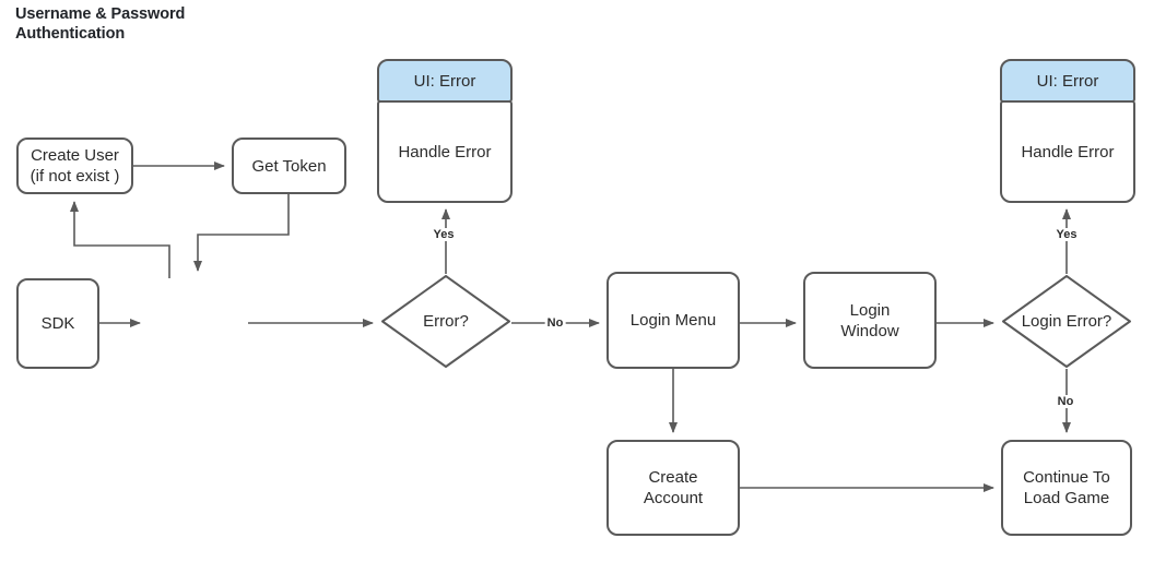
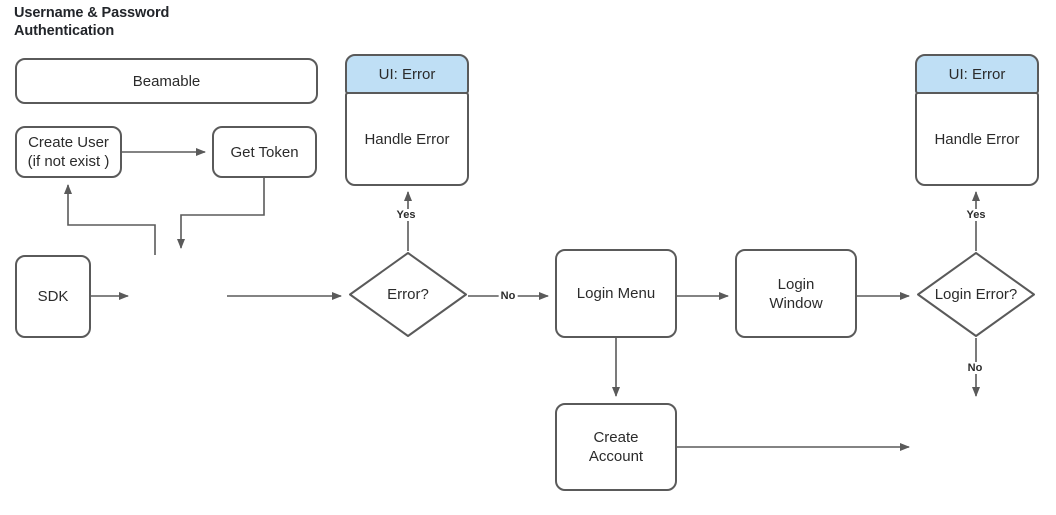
  Username & Password
  Authentication
  Yes
  No
  Yes
  No
+ Beamable
  Create User
  (if not exist )
  Get Token
  SDK
  Error?
  UI: Error
  Handle Error
  Login Menu
  Login
  Window
  Create
  Account
  Login Error?
  UI: Error
  Handle Error
- Continue To
- Load Game
